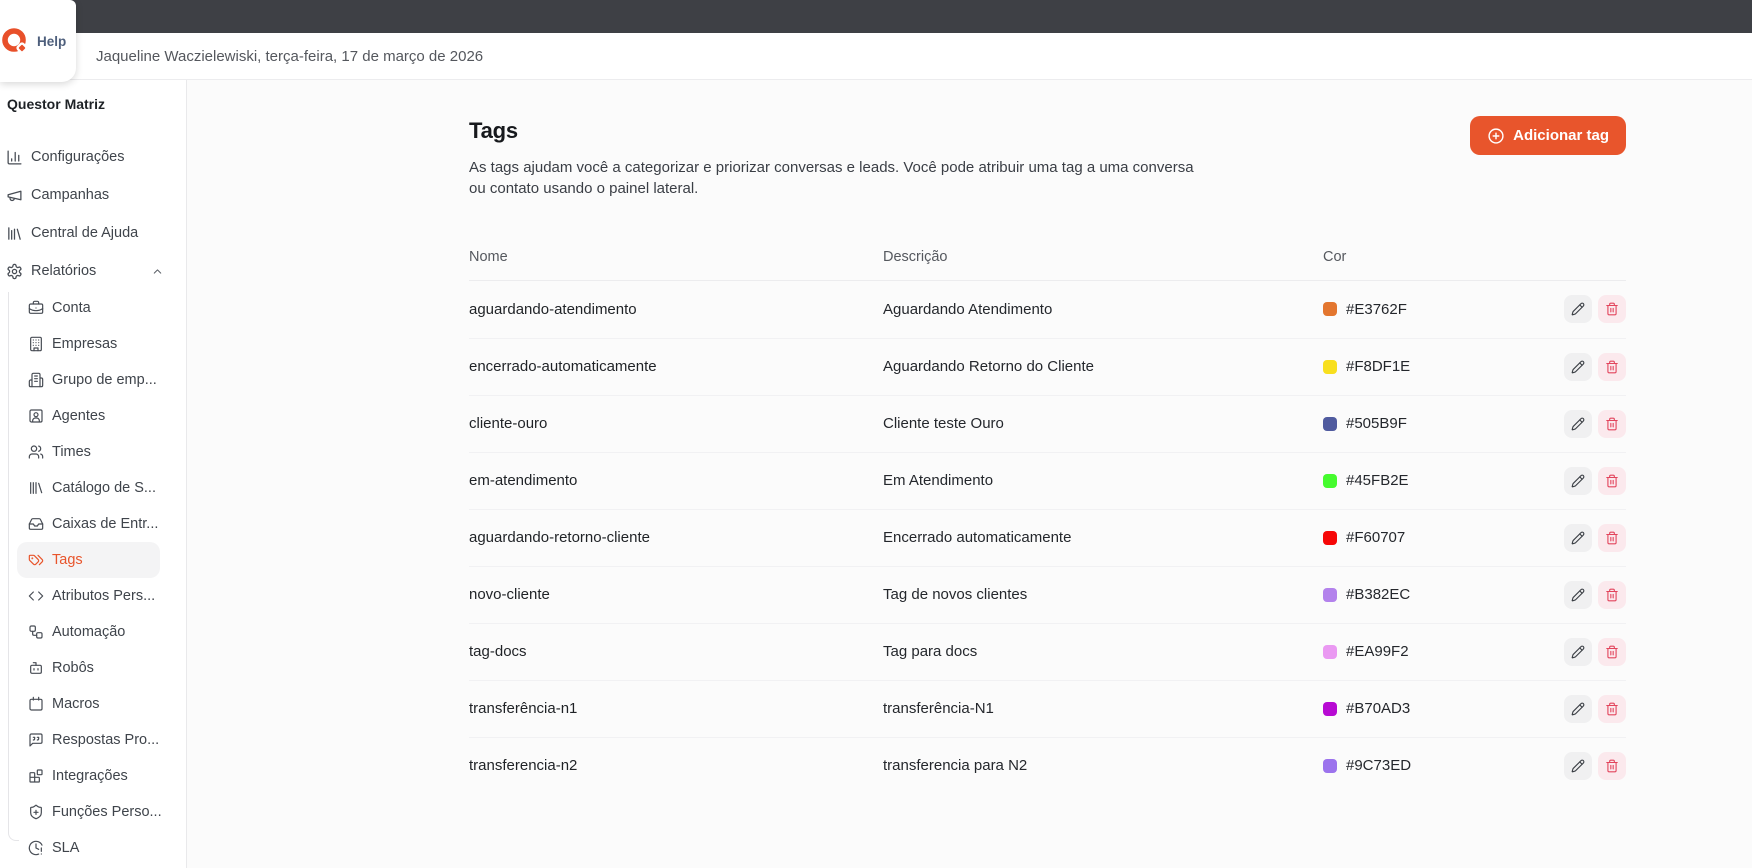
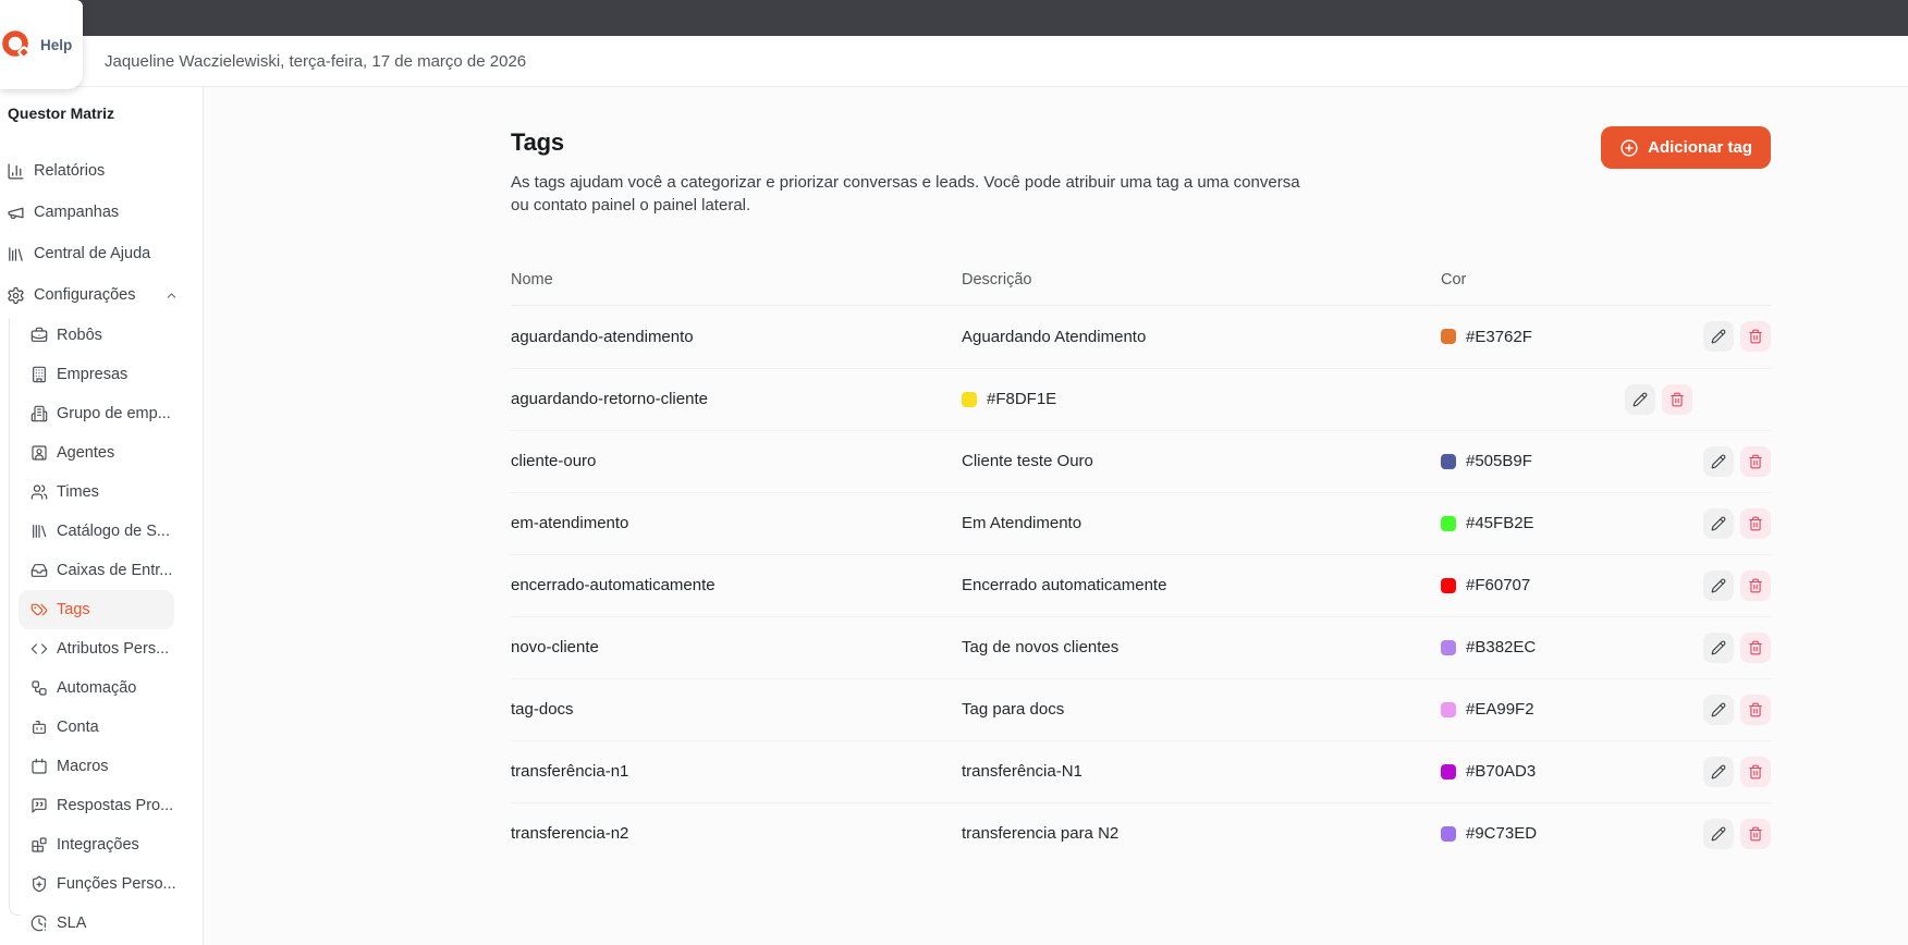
  Jaqueline Waczielewiski, terça-feira, 17 de março de 2026
  Help
  Questor Matriz
- Configurações
+ Relatórios
  Campanhas
  Central de Ajuda
- Relatórios
+ Configurações
- Conta
+ Robôs
  Empresas
  Grupo de emp...
  Agentes
  Times
  Catálogo de S...
  Caixas de Entr...
  Tags
  Atributos Pers...
  Automação
- Robôs
+ Conta
  Macros
  Respostas Pro...
  Integrações
  Funções Perso...
  SLA
  Tags
- As tags ajudam você a categorizar e priorizar conversas e leads. Você pode atribuir uma tag a uma conversa ou contato usando o painel lateral.
+ As tags ajudam você a categorizar e priorizar conversas e leads. Você pode atribuir uma tag a uma conversa ou contato painel o painel lateral.
  Adicionar tag
  Nome
  Descrição
  Cor
  aguardando-atendimento
  Aguardando Atendimento
  #E3762F
- encerrado-automaticamente
+ aguardando-retorno-cliente
- Aguardando Retorno do Cliente
  #F8DF1E
  cliente-ouro
  Cliente teste Ouro
  #505B9F
  em-atendimento
  Em Atendimento
  #45FB2E
- aguardando-retorno-cliente
+ encerrado-automaticamente
  Encerrado automaticamente
  #F60707
  novo-cliente
  Tag de novos clientes
  #B382EC
  tag-docs
  Tag para docs
  #EA99F2
  transferência-n1
  transferência-N1
  #B70AD3
  transferencia-n2
  transferencia para N2
  #9C73ED
